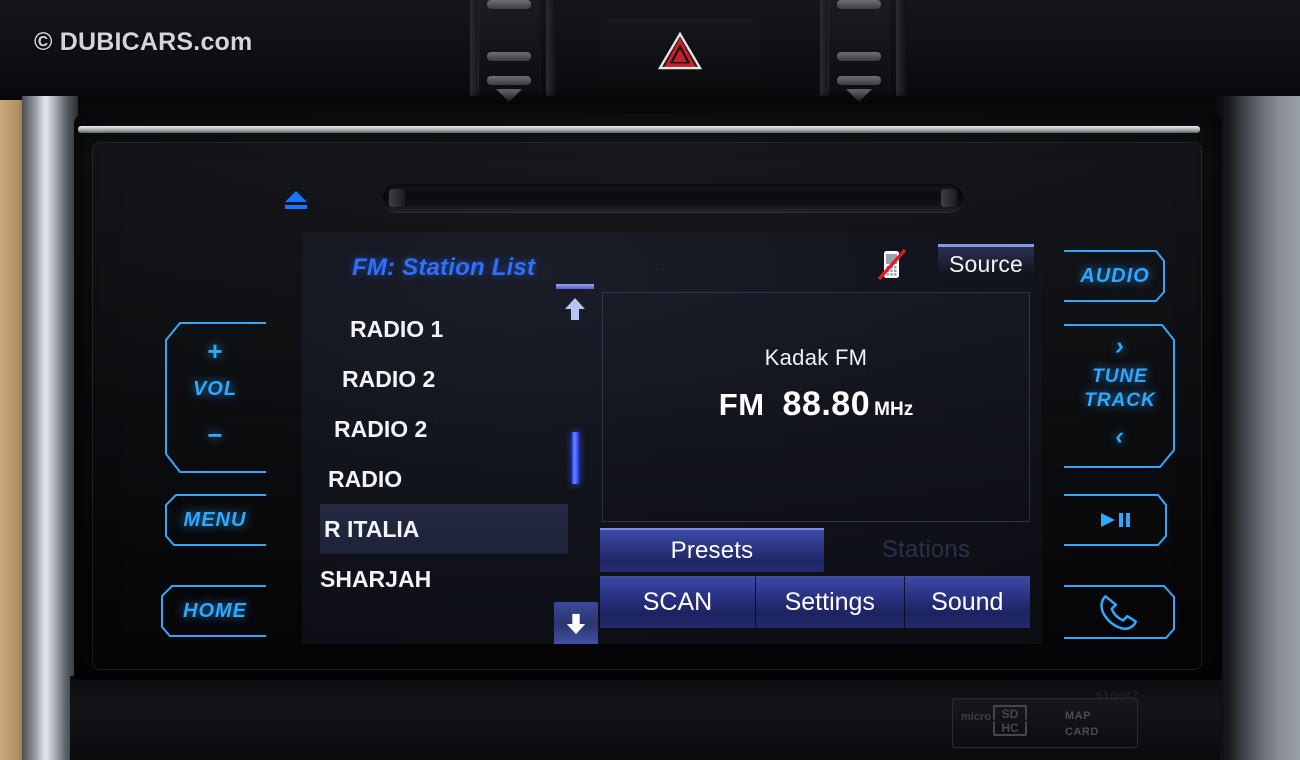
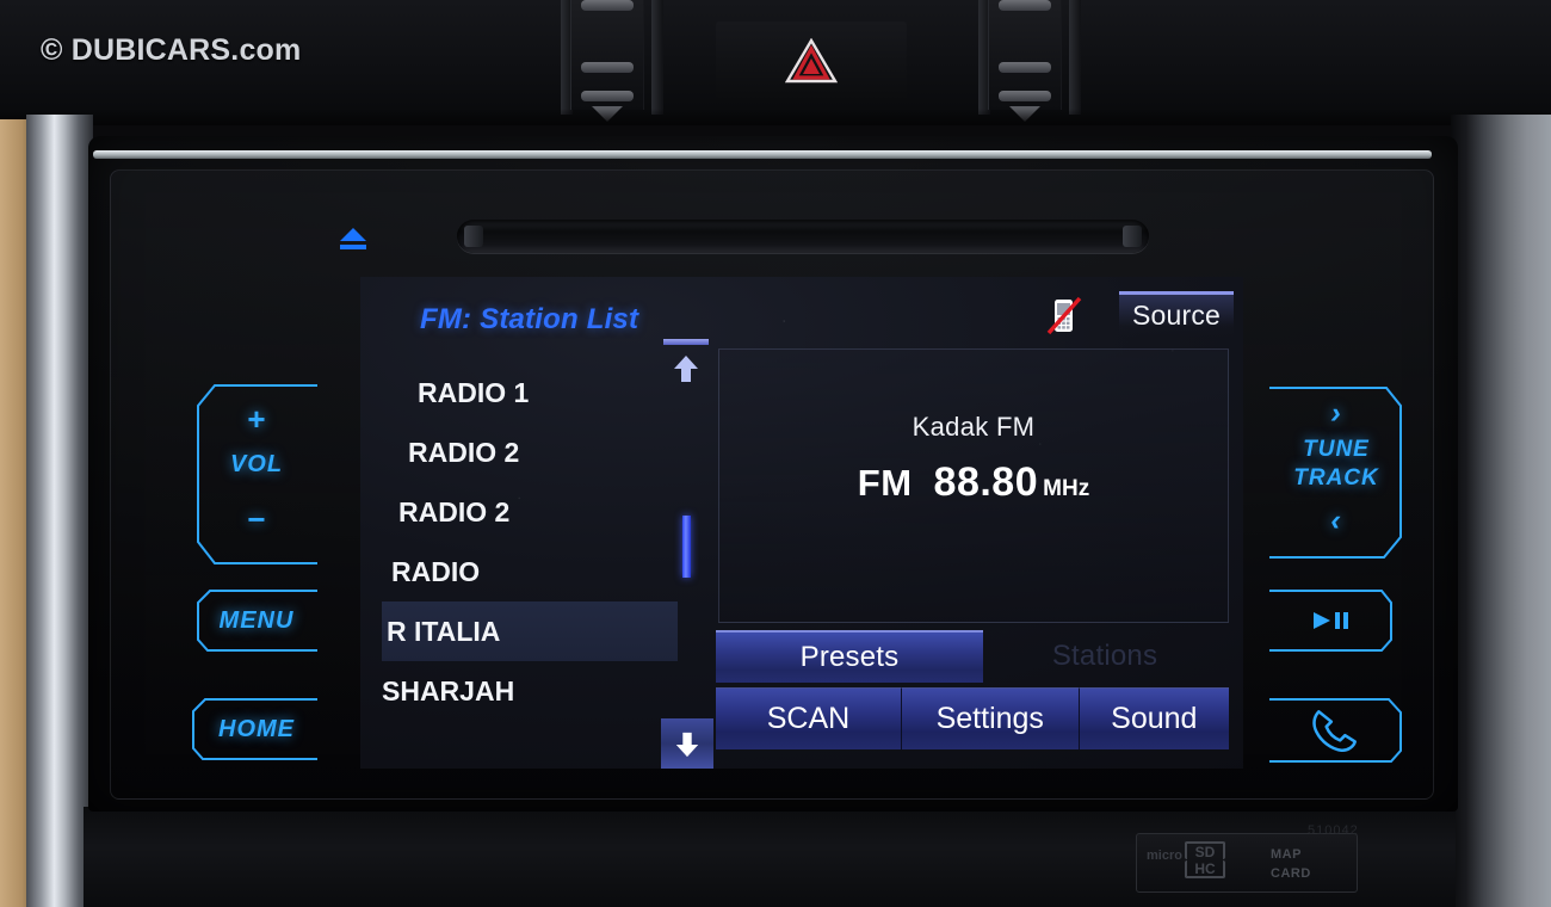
  FM: Station List
  Source
  RADIO 1
  RADIO 2
  RADIO 2
  RADIO
  R ITALIA
  SHARJAH
  Kadak FM
  FM
  88.80
  MHz
  Presets
  Stations
  SCAN
  Settings
  Sound
  +
  VOL
  −
  MENU
  HOME
- AUDIO
  ›
  TUNE
  TRACK
  ‹
  micro
  SD
  HC
  MAP
  CARD
  510042
  © DUBICARS.com
